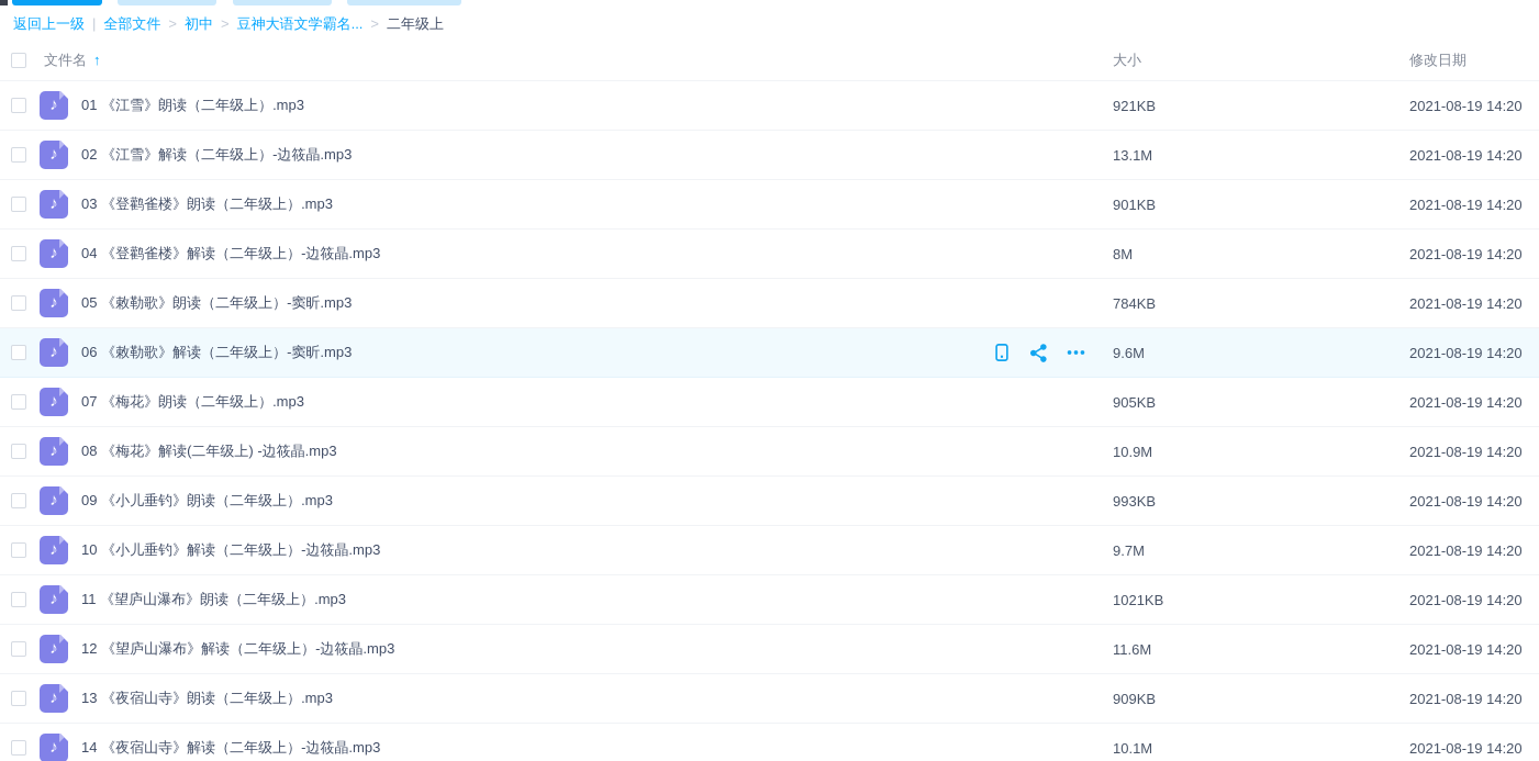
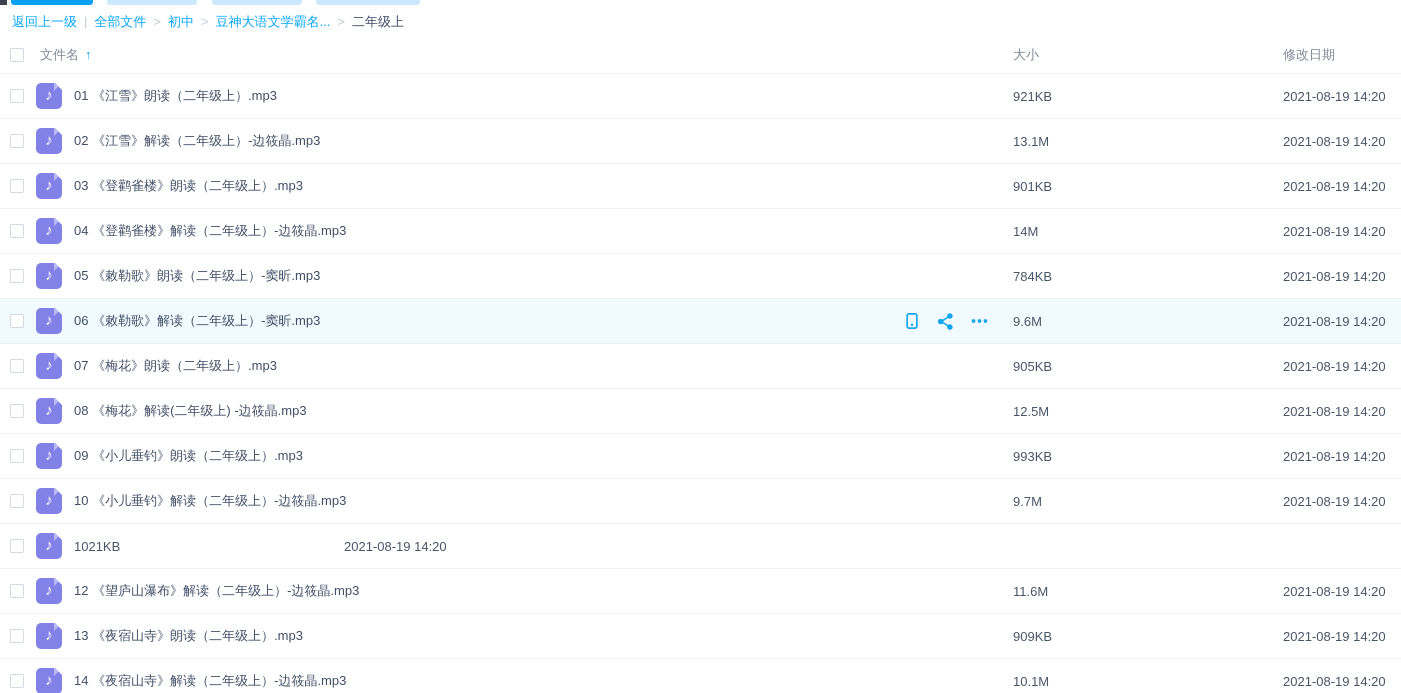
  返回上一级
  |
  全部文件
  >
  初中
  >
  豆神大语文学霸名...
  >
  二年级上
  文件名
  ↑
  大小
  修改日期
  ♪
  01 《江雪》朗读（二年级上）.mp3
  921KB
  2021-08-19 14:20
  ♪
  02 《江雪》解读（二年级上）-边筱晶.mp3
  13.1M
  2021-08-19 14:20
  ♪
  03 《登鹳雀楼》朗读（二年级上）.mp3
  901KB
  2021-08-19 14:20
  ♪
  04 《登鹳雀楼》解读（二年级上）-边筱晶.mp3
- 8M
+ 14M
  2021-08-19 14:20
  ♪
  05 《敕勒歌》朗读（二年级上）-窦昕.mp3
  784KB
  2021-08-19 14:20
  ♪
  06 《敕勒歌》解读（二年级上）-窦昕.mp3
  9.6M
  2021-08-19 14:20
  ♪
  07 《梅花》朗读（二年级上）.mp3
  905KB
  2021-08-19 14:20
  ♪
  08 《梅花》解读(二年级上) -边筱晶.mp3
- 10.9M
+ 12.5M
  2021-08-19 14:20
  ♪
  09 《小儿垂钓》朗读（二年级上）.mp3
  993KB
  2021-08-19 14:20
  ♪
  10 《小儿垂钓》解读（二年级上）-边筱晶.mp3
  9.7M
  2021-08-19 14:20
  ♪
- 11 《望庐山瀑布》朗读（二年级上）.mp3
  1021KB
  2021-08-19 14:20
  ♪
  12 《望庐山瀑布》解读（二年级上）-边筱晶.mp3
  11.6M
  2021-08-19 14:20
  ♪
  13 《夜宿山寺》朗读（二年级上）.mp3
  909KB
  2021-08-19 14:20
  ♪
  14 《夜宿山寺》解读（二年级上）-边筱晶.mp3
  10.1M
  2021-08-19 14:20
